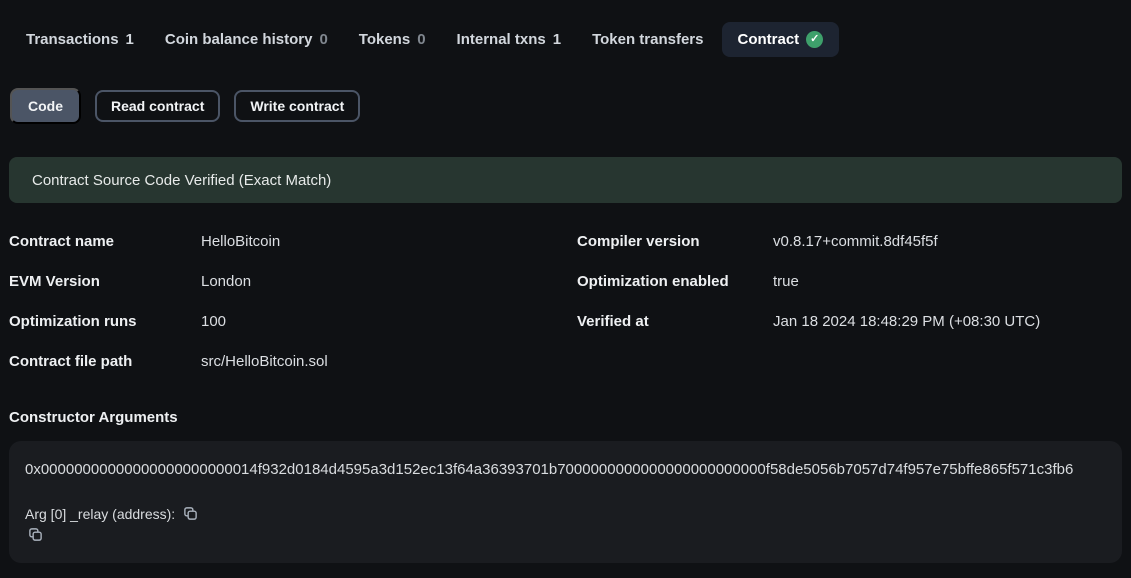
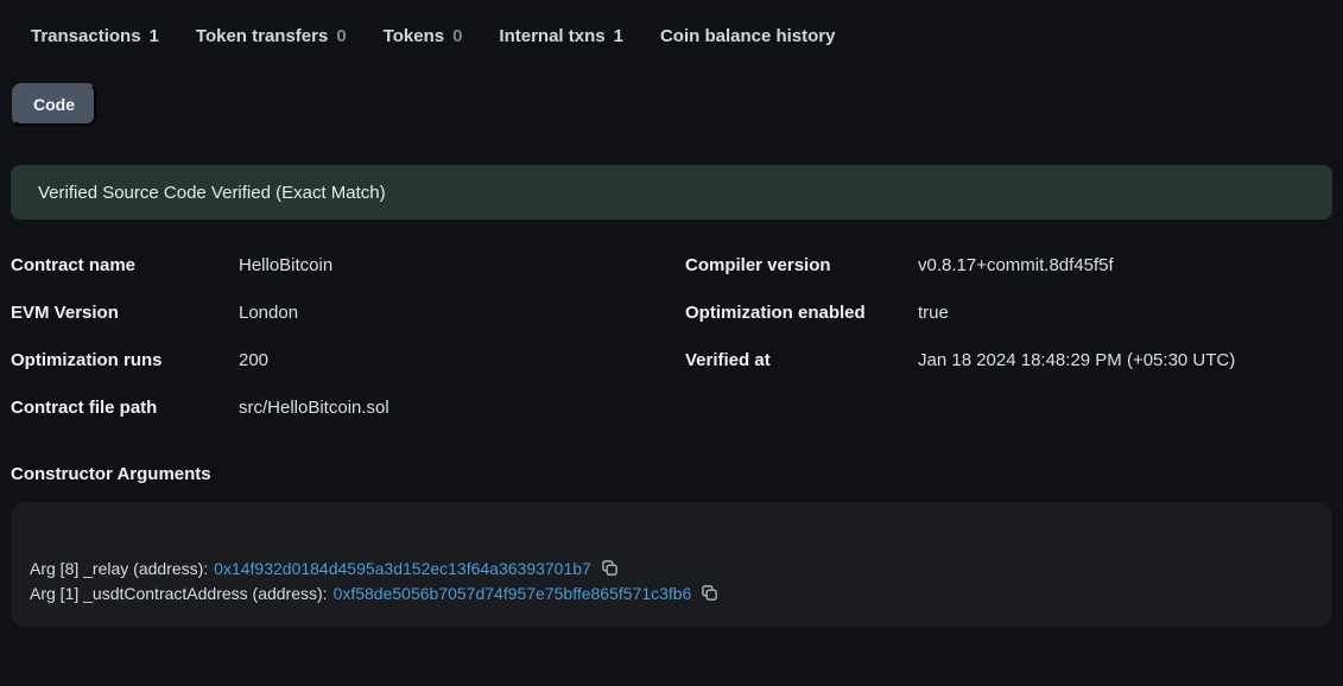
  Transactions
  1
- Coin balance history
+ Token transfers
  0
  Tokens
  0
  Internal txns
  1
- Token transfers
+ Coin balance history
- Contract
- ✓
  Code
- Read contract
- Write contract
- Contract Source Code Verified (Exact Match)
+ Verified Source Code Verified (Exact Match)
  Contract name
  HelloBitcoin
  Compiler version
  v0.8.17+commit.8df45f5f
  EVM Version
  London
  Optimization enabled
  true
  Optimization runs
- 100
+ 200
  Verified at
- Jan 18 2024 18:48:29 PM (+08:30 UTC)
+ Jan 18 2024 18:48:29 PM (+05:30 UTC)
  Contract file path
  src/HelloBitcoin.sol
  Constructor Arguments
- 0x00000000000000000000000014f932d0184d4595a3d152ec13f64a36393701b7000000000000000000000000f58de5056b7057d74f957e75bffe865f571c3fb6
- Arg [0] _relay (address):
+ Arg [8] _relay (address):
+ 0x14f932d0184d4595a3d152ec13f64a36393701b7
+ Arg [1] _usdtContractAddress (address):
+ 0xf58de5056b7057d74f957e75bffe865f571c3fb6
